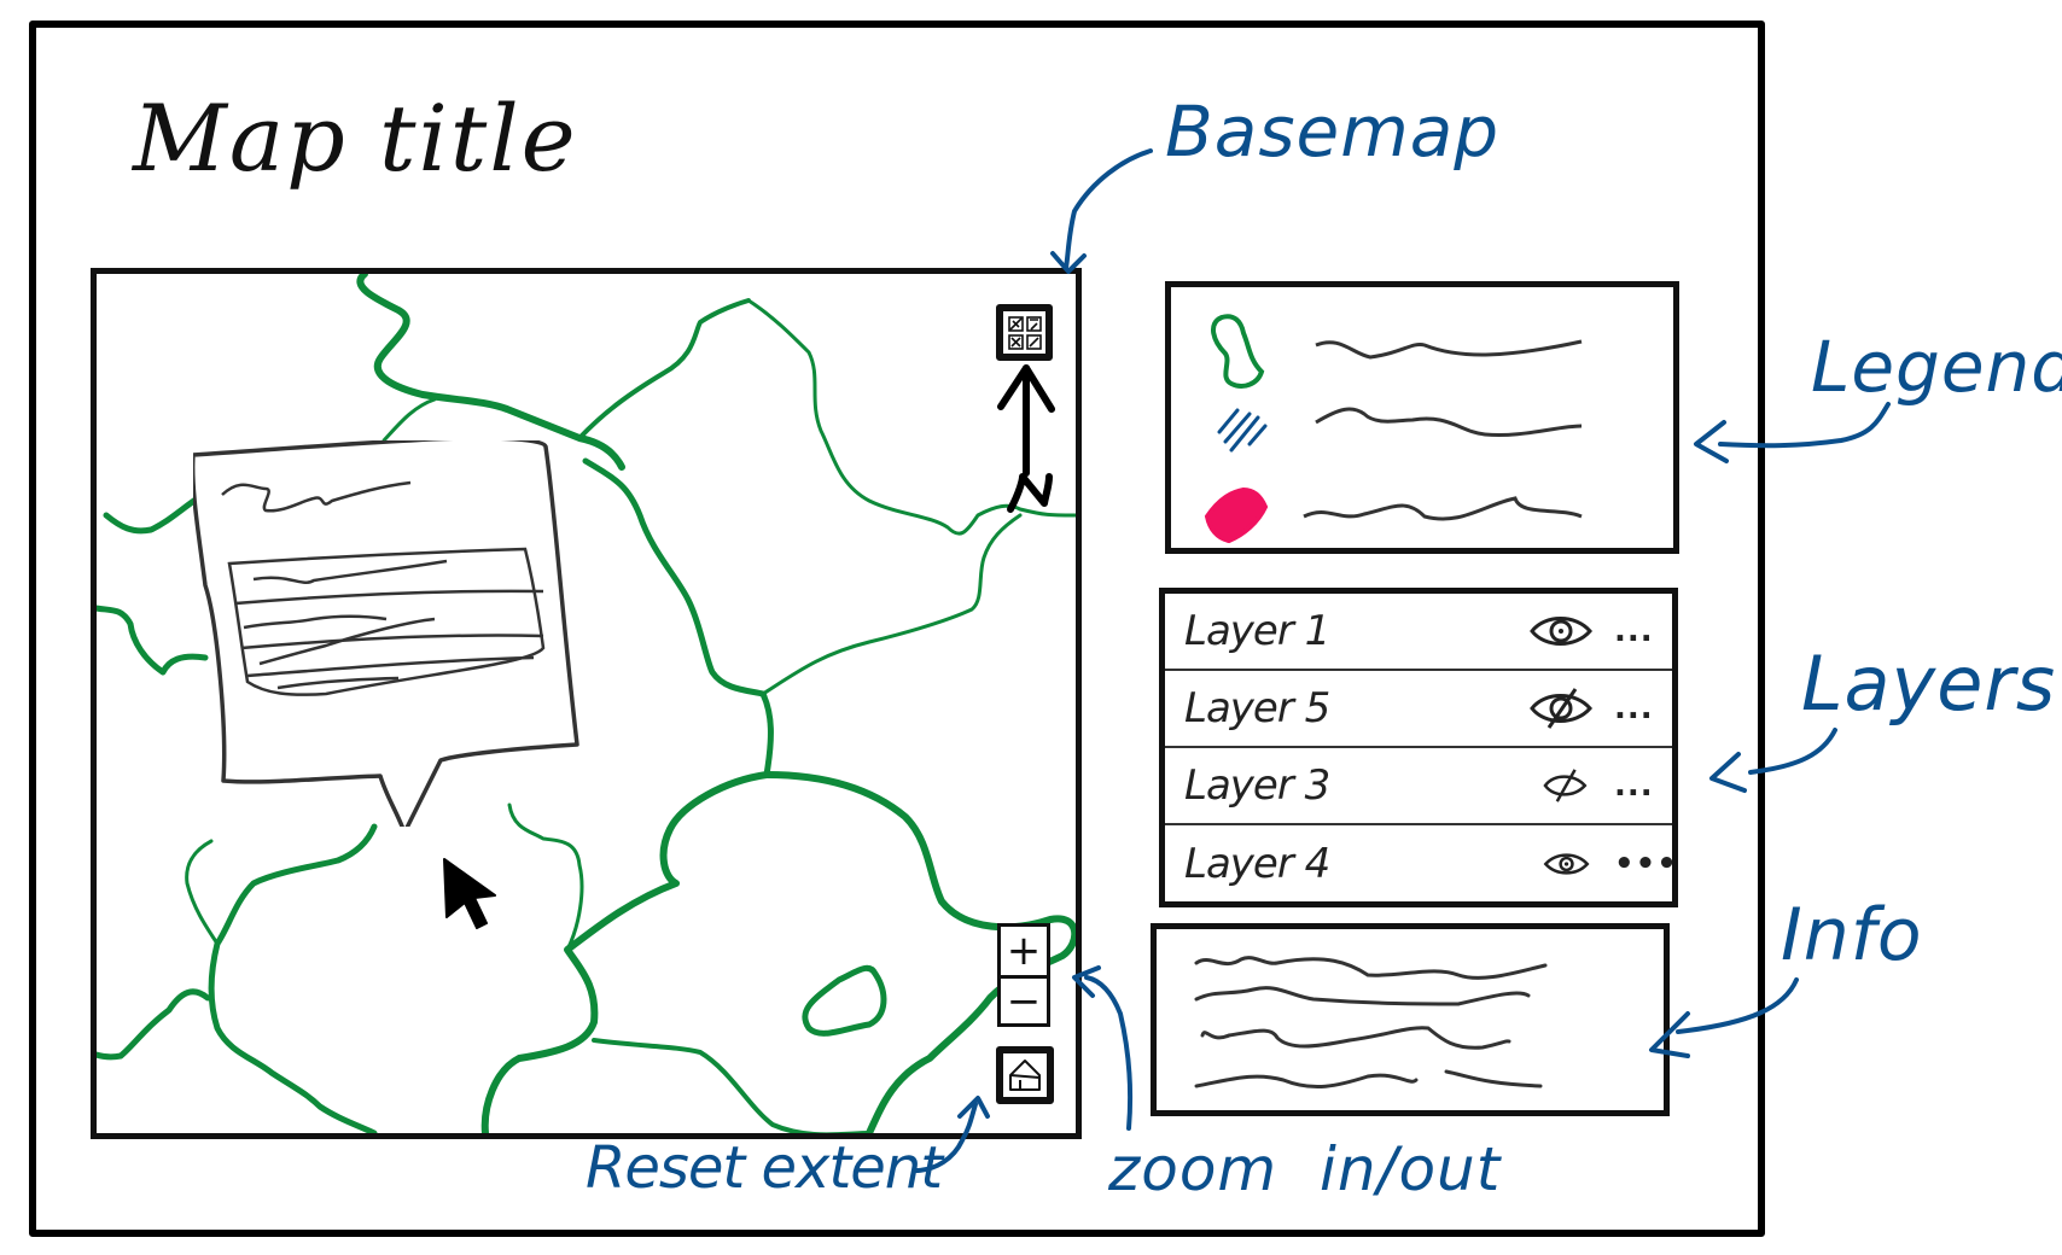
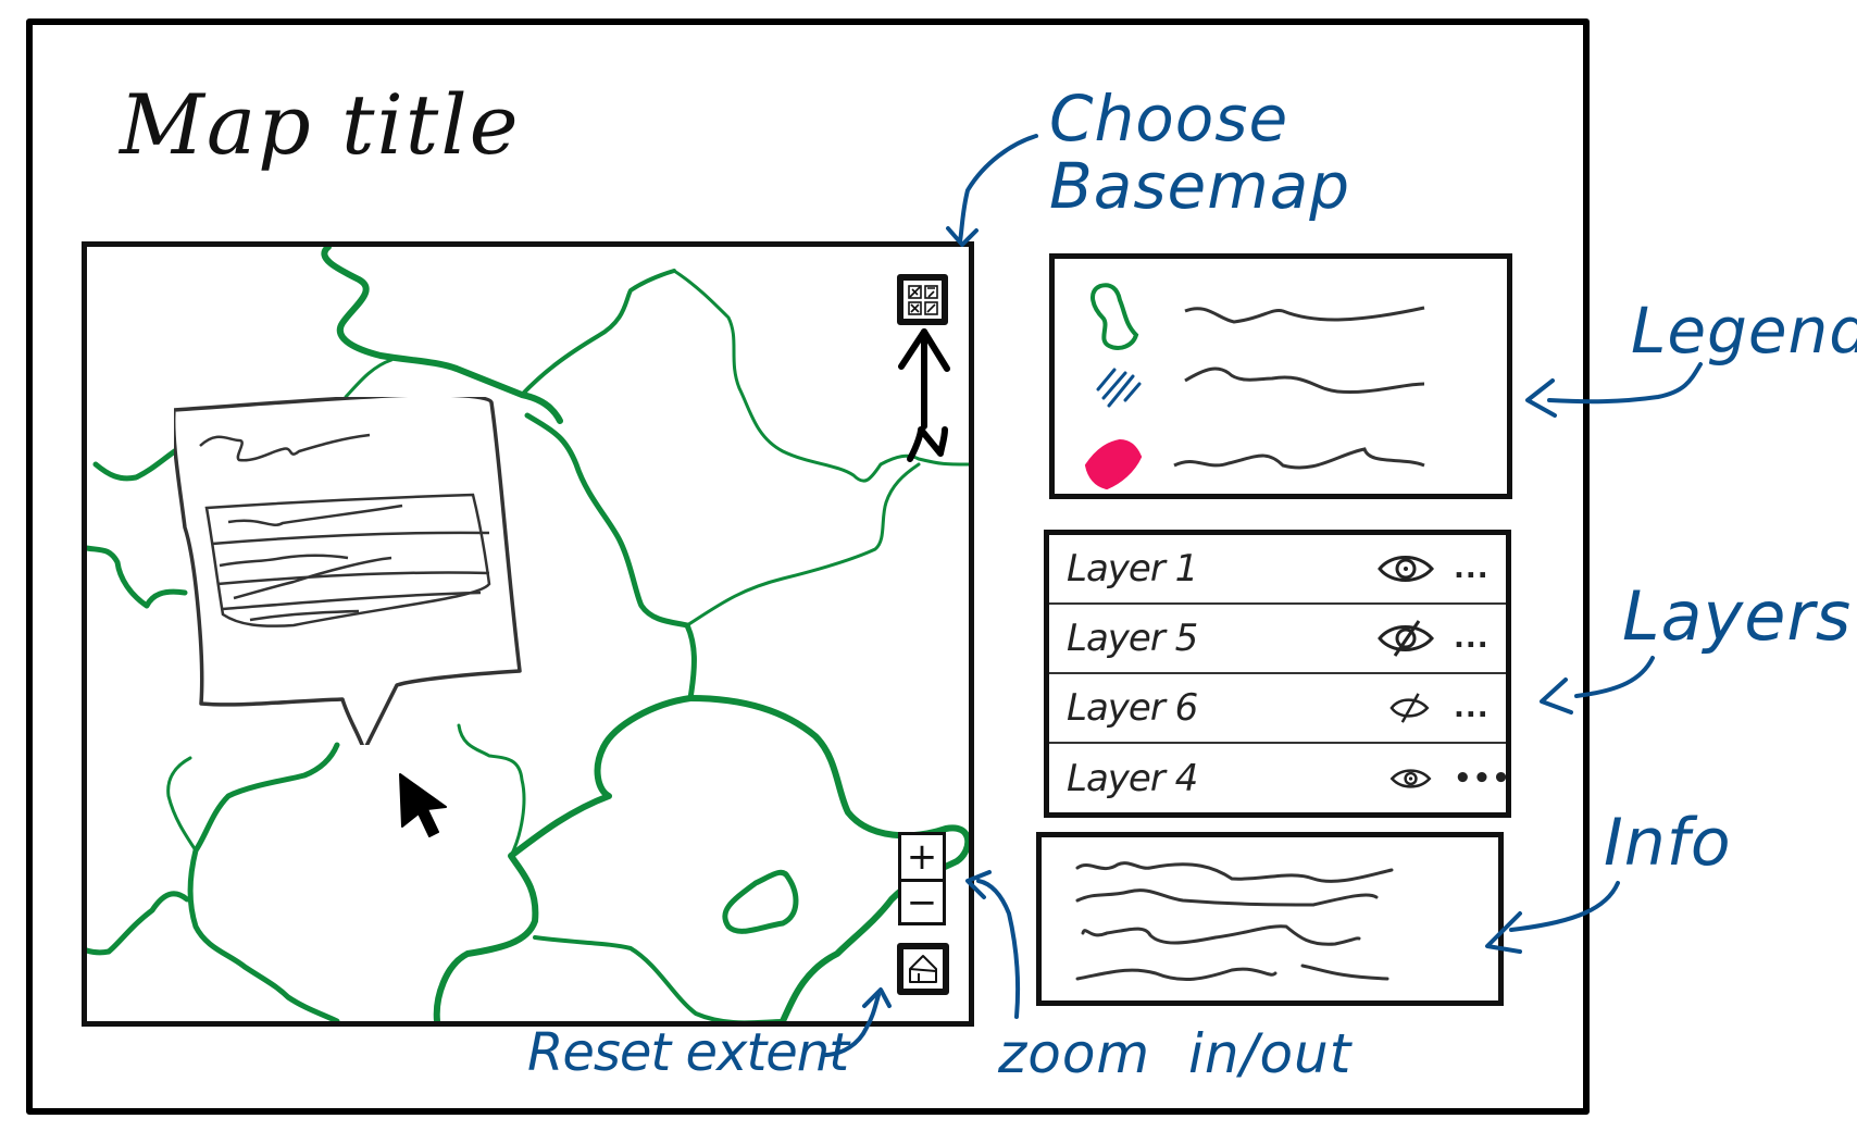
  Map title
  +
  −
  Layer 1
  ...
  Layer 5
  ...
- Layer 3
+ Layer 6
  ...
  Layer 4
  •••
+ Choose
  Basemap
  Legend
  Layers
  Info
  Reset extent
  zoom in/out
